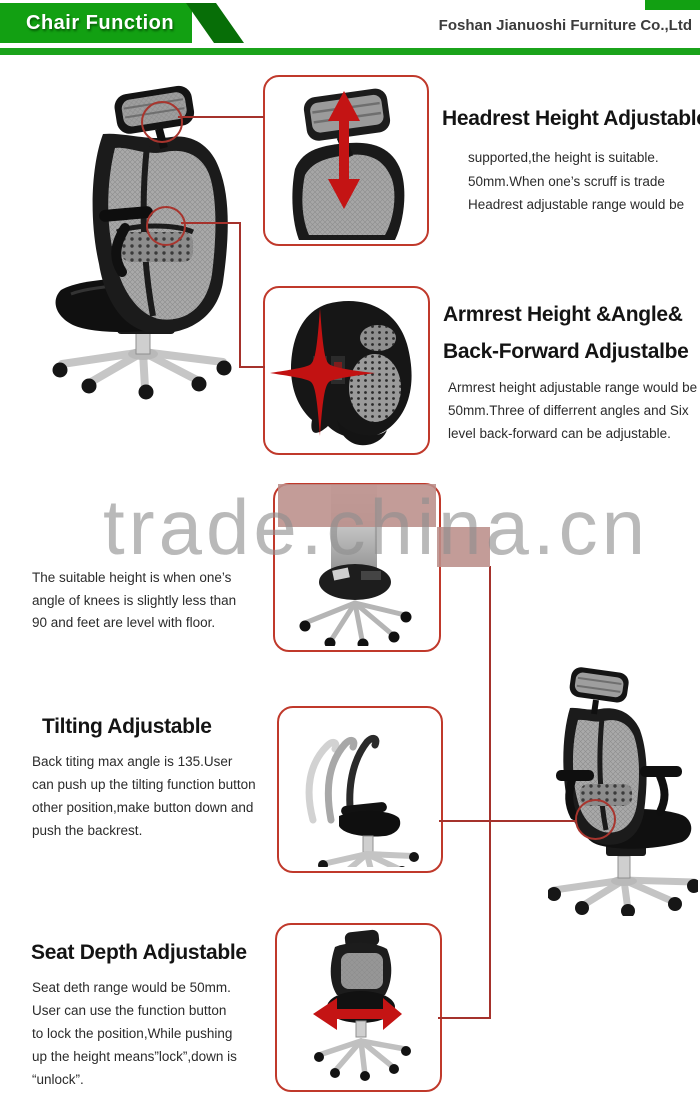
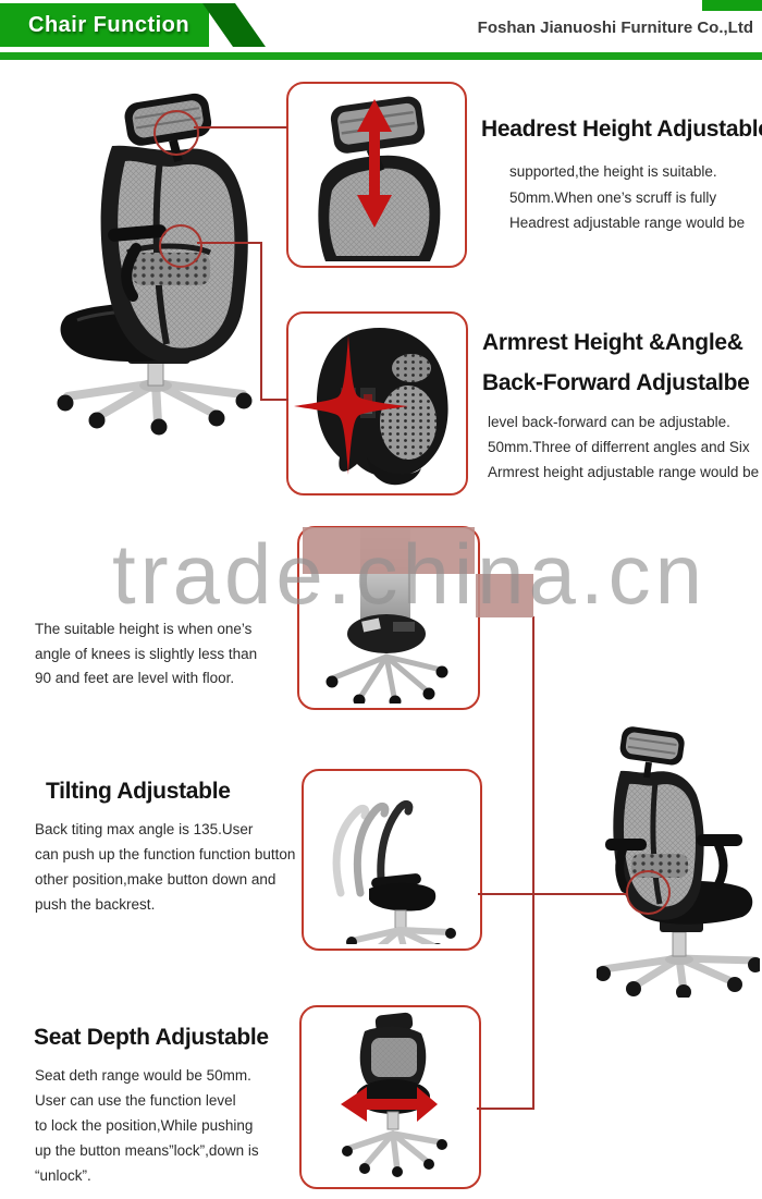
  Chair Function
  Foshan Jianuoshi Furniture Co.,Ltd
  Headrest Height Adjustabl
  supported,the height is suitable.
- 50mm.When one’s scruff is trade
+ 50mm.When one’s scruff is fully
  Headrest adjustable range would be
  Armrest Height &Angle&
  Back-Forward Adjustalbe
- Armrest height adjustable range would be
+ level back-forward can be adjustable.
  50mm.Three of differrent angles and Six
- level back-forward can be adjustable.
+ Armrest height adjustable range would be
  trade.china.cn
  The suitable height is when one’s
  angle of knees is slightly less than
  90 and feet are level with floor.
  Tilting Adjustable
  Back titing max angle is 135.User
- can push up the tilting function button
+ can push up the function function button
  other position,make button down and
  push the backrest.
  Seat Depth Adjustable
  Seat deth range would be 50mm.
- User can use the function button
+ User can use the function level
  to lock the position,While pushing
- up the height means”lock”,down is
+ up the button means”lock”,down is
  “unlock”.
